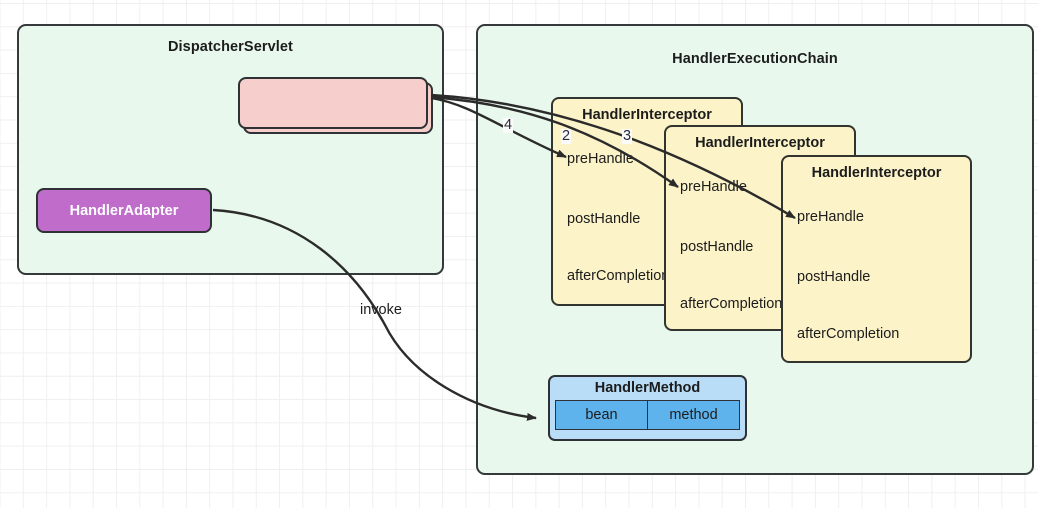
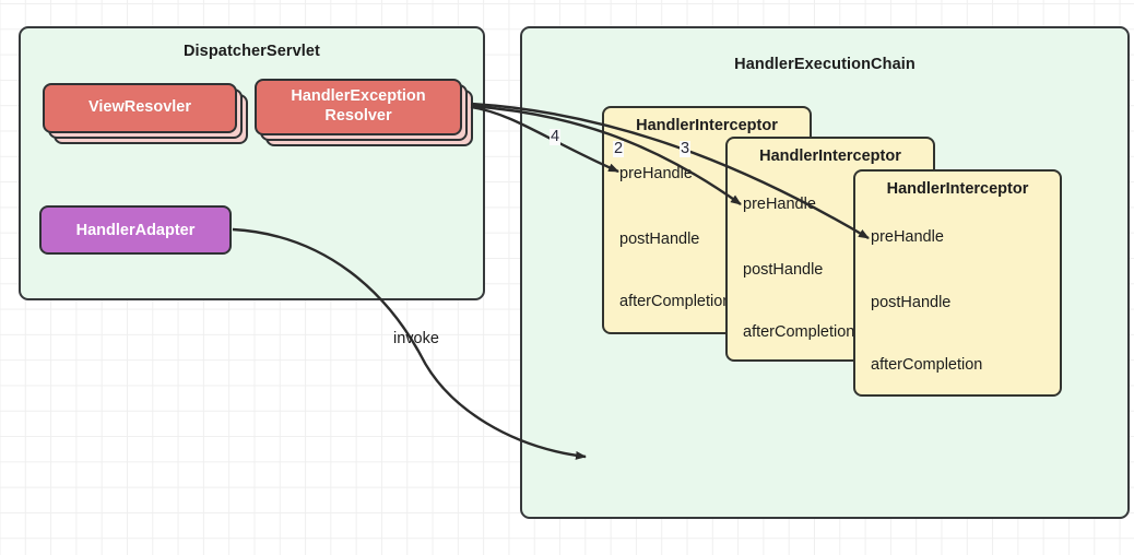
  DispatcherServlet
+ ViewResovler
+ HandlerException
+ Resolver
  HandlerAdapter
  HandlerExecutionChain
  HandlerInterceptor
  preHandle
  postHandle
  afterCompletio
  HandlerInterceptor
  preHande
  postHandle
  afterCompletion
  HandlerInterceptor
  preHandle
  postHandle
  afterCompletion
- HandlerMethod
- bean
- method
  4
  2
  3
  invoke
